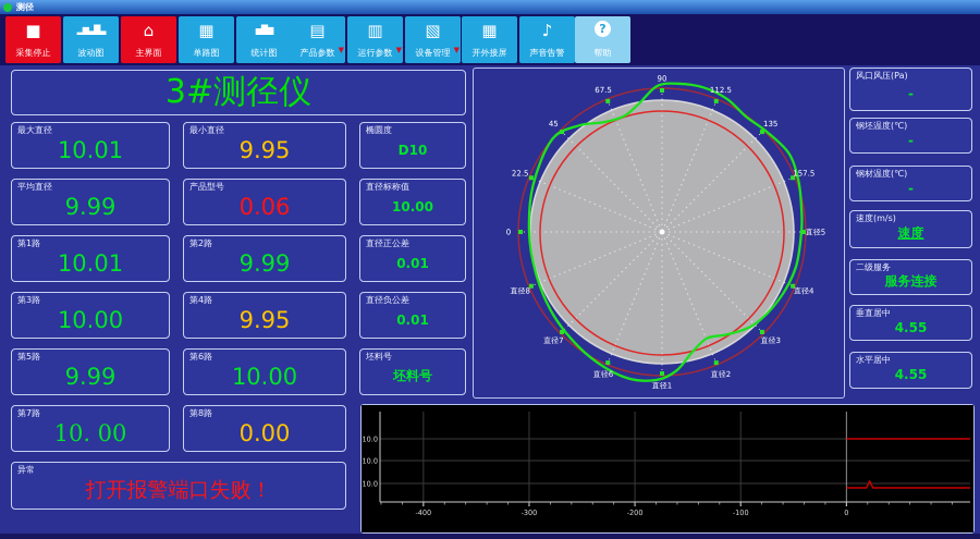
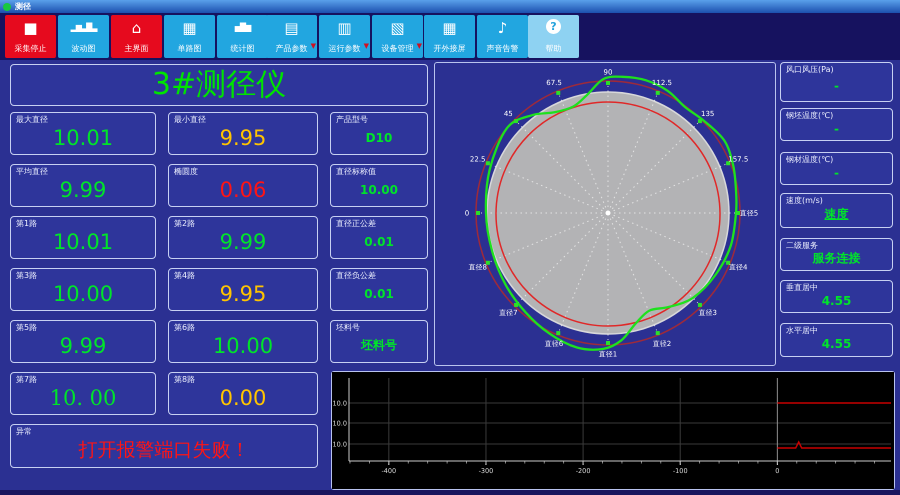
  测径
  ■
  采集停止
  ▂▆▃█▃
  波动图
  ⌂
  主界面
  ▦
  单路图
  ▅█▆
  统计图
  ▤
  产品参数
  ▼
  ▥
  运行参数
  ▼
  ▧
  设备管理
  ▼
  ▦
  开外接屏
  ♪
  声音告警
  ?
  帮助
  3#测径仪
  最大直径
  10.01
  最小直径
  9.95
- 椭圆度
+ 产品型号
  D10
  平均直径
  9.99
- 产品型号
+ 椭圆度
  0.06
  直径标称值
  10.00
  第1路
  10.01
  第2路
  9.99
  直径正公差
  0.01
  第3路
  10.00
  第4路
  9.95
  直径负公差
  0.01
  第5路
  9.99
  第6路
  10.00
  坯料号
  坯料号
  第7路
  10. 00
  第8路
  0.00
  异常
  打开报警端口失败！
  0
  22.5
  45
  67.5
  90
  112.5
  135
  157.5
  直径5
  直径4
  直径3
  直径2
  直径1
  直径6
  直径7
  直径8
  风口风压(Pa)
  -
  钢坯温度(℃)
  -
  钢材温度(℃)
  -
  速度(m/s)
  速度
  二级服务
  服务连接
  垂直居中
  4.55
  水平居中
  4.55
  10.0
  10.0
  10.0
  -400
  -300
  -200
  -100
  0
